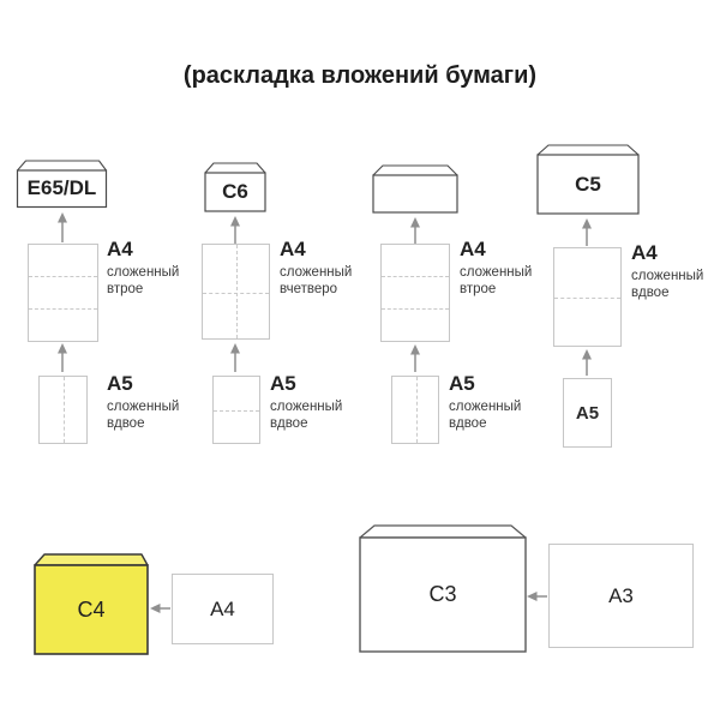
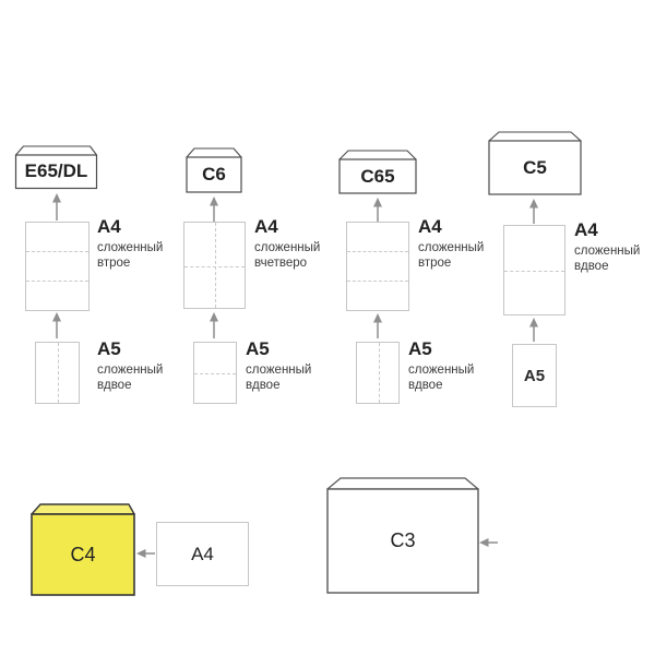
- (раскладка вложений бумаги)
  E65/DL
  A4
  сложенный
  втрое
  A5
  сложенный
  вдвое
  C6
  A4
  сложенный
  вчетверо
  A5
  сложенный
  вдвое
+ C65
  A4
  сложенный
  втрое
  A5
  сложенный
  вдвое
  C5
  A4
  сложенный
  вдвое
  A5
  C4
  A4
  C3
- A3
